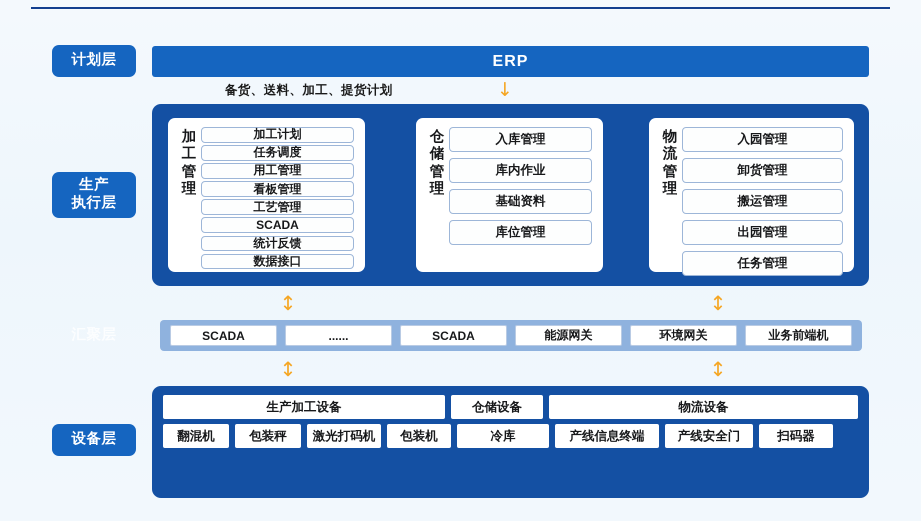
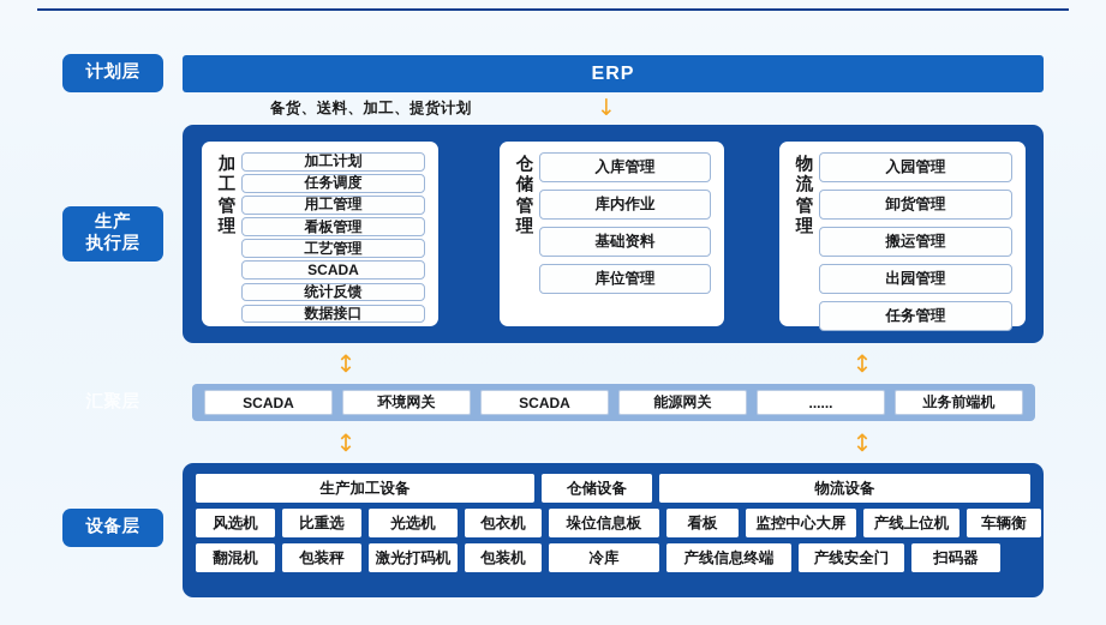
  计划层
  生产
  执行层
  设备层
  ERP
  备货、送料、加工、提货计划
  ↓
  加工管理
  加工计划
  任务调度
  用工管理
  看板管理
  工艺管理
  SCADA
  统计反馈
  数据接口
  仓储管理
  入库管理
  库内作业
  基础资料
  库位管理
  物流管理
  入园管理
  卸货管理
  搬运管理
  出园管理
  任务管理
  ↕
  ↕
  SCADA
- ......
+ 环境网关
  SCADA
  能源网关
- 环境网关
+ ......
  业务前端机
  ↕
  ↕
  生产加工设备
  仓储设备
  物流设备
+ 风选机
+ 比重选
+ 光选机
+ 包衣机
+ 垛位信息板
+ 看板
+ 监控中心大屏
+ 产线上位机
+ 车辆衡
  翻混机
  包装秤
  激光打码机
  包装机
  冷库
  产线信息终端
  产线安全门
  扫码器
